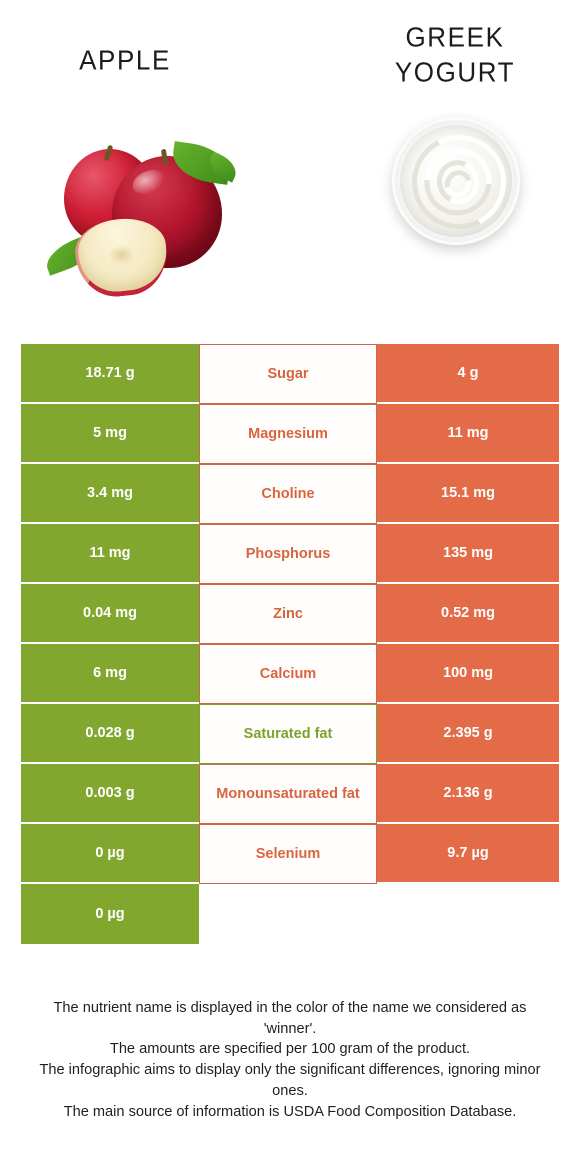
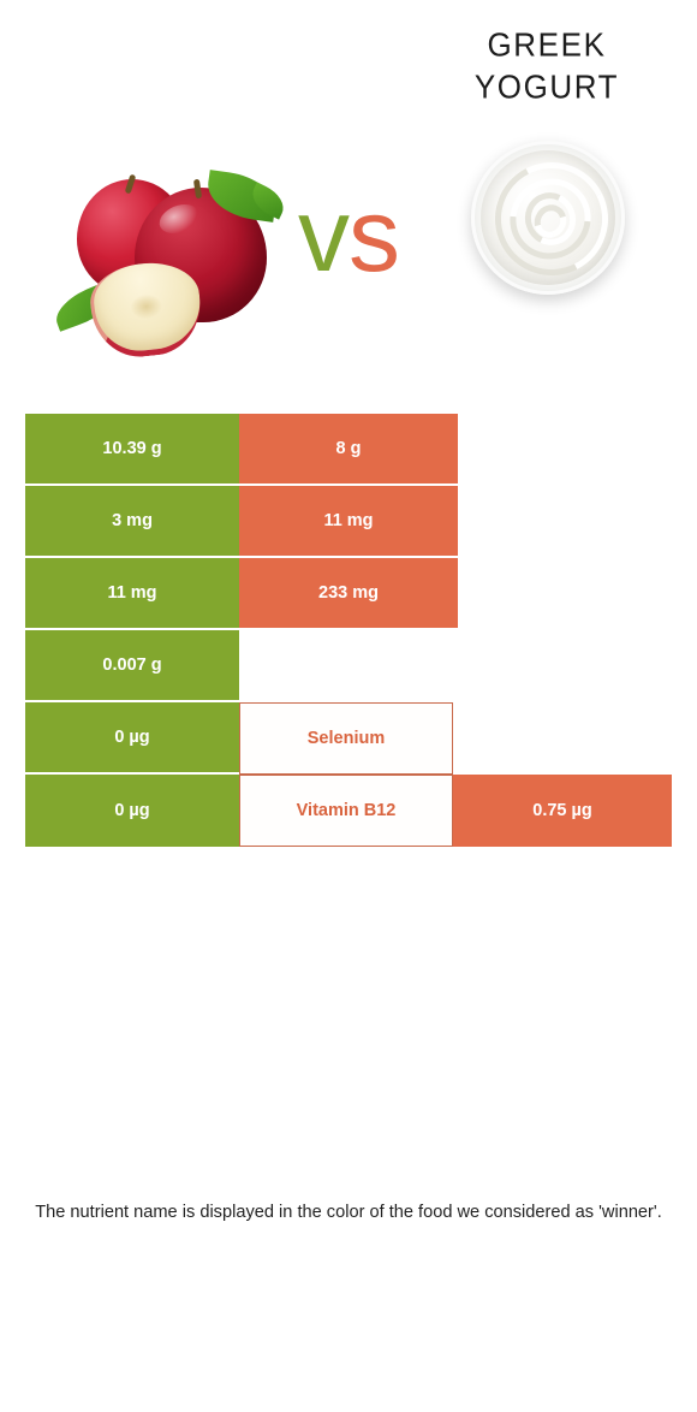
- APPLE
  GREEK YOGURT
+ vs
- 18.71 g
+ 10.39 g
- Sugar
- 4 g
+ 8 g
- 5 mg
+ 3 mg
- Magnesium
  11 mg
- 3.4 mg
- Choline
- 15.1 mg
  11 mg
- Phosphorus
- 135 mg
+ 233 mg
- 0.04 mg
- Zinc
- 0.52 mg
- 6 mg
- Calcium
- 100 mg
- 0.028 g
- Saturated fat
- 2.395 g
- 0.003 g
+ 0.007 g
- Monounsaturated fat
- 2.136 g
  0 µg
  Selenium
- 9.7 µg
  0 µg
+ Vitamin B12
+ 0.75 µg
- The nutrient name is displayed in the color of the name we considered as 'winner'.
+ The nutrient name is displayed in the color of the food we considered as 'winner'.
- The amounts are specified per 100 gram of the product.
- The infographic aims to display only the significant differences, ignoring minor ones.
- The main source of information is USDA Food Composition Database.
